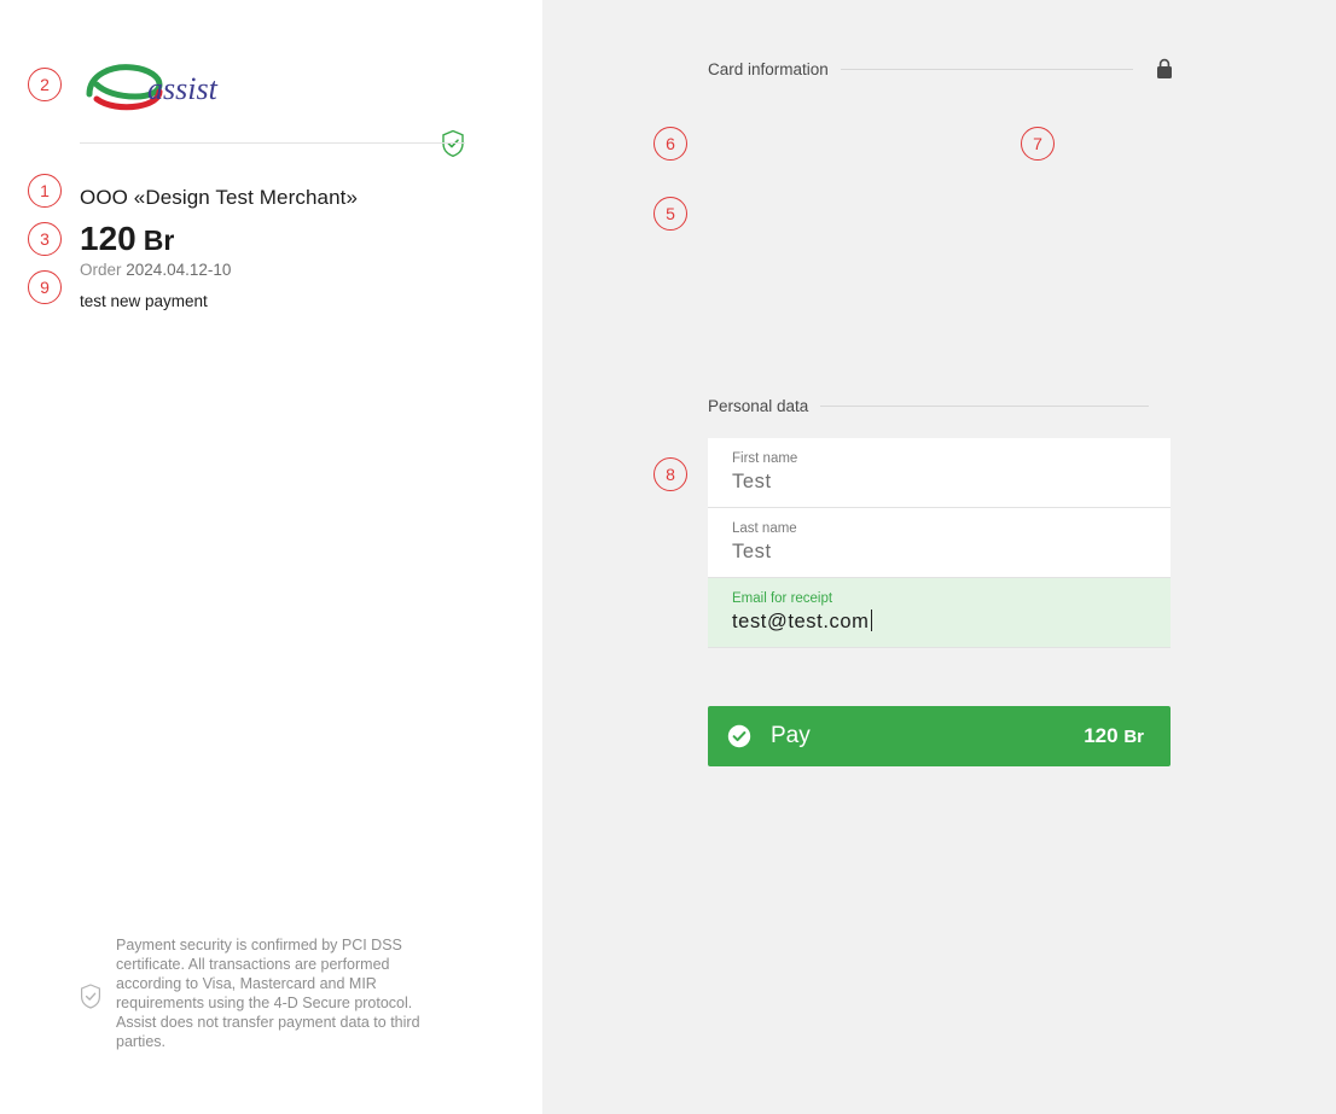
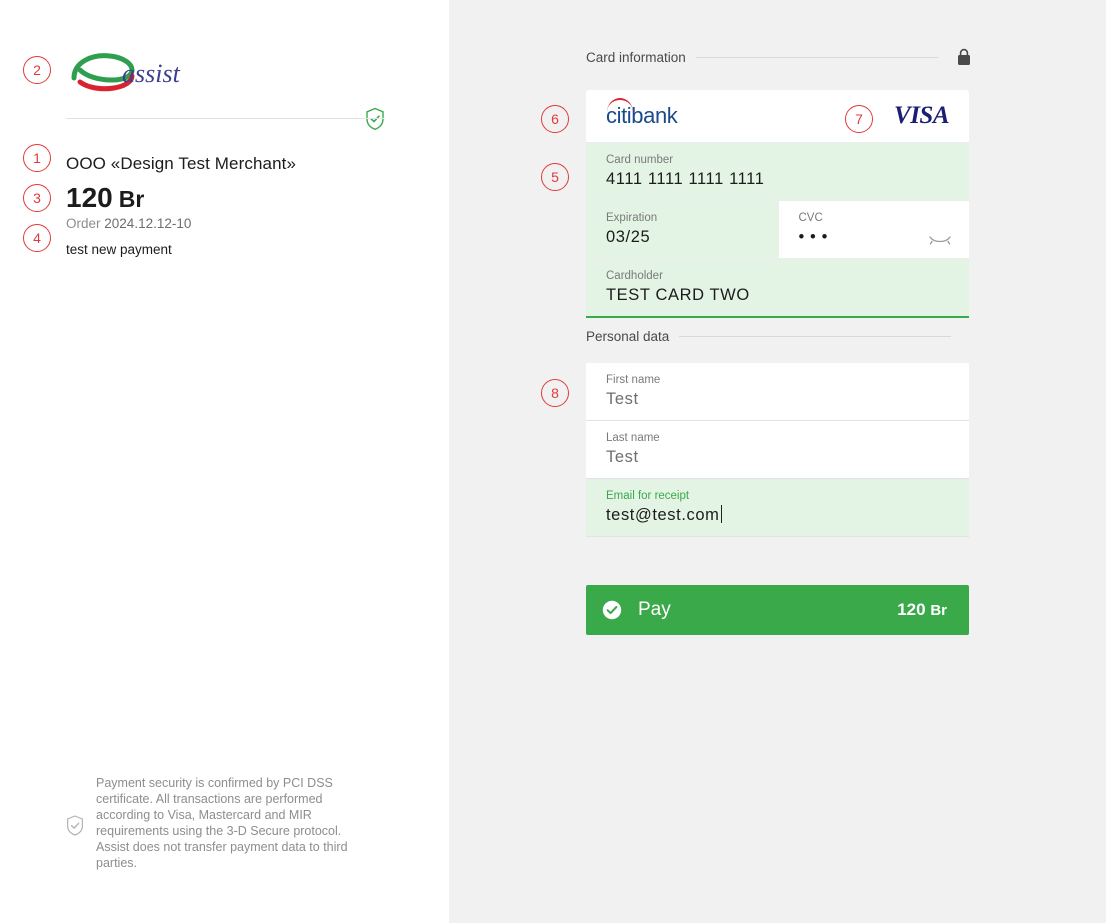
  assist
  OOO «Design Test Merchant»
  120 Br
- Order 2024.04.12-10
+ Order 2024.12.12-10
  test new payment
- Payment security is confirmed by PCI DSS certificate. All transactions are performed according to Visa, Mastercard and MIR requirements using the 4-D Secure protocol. Assist does not transfer payment data to third parties.
+ Payment security is confirmed by PCI DSS certificate. All transactions are performed according to Visa, Mastercard and MIR requirements using the 3-D Secure protocol. Assist does not transfer payment data to third parties.
  Card information
+ citibank
+ VISA
+ Card number
+ 4111 1111 1111 1111
+ Expiration
+ 03/25
+ CVC
+ • • •
+ Cardholder
+ TEST CARD TWO
  Personal data
  First name
  Test
  Last name
  Test
  Email for receipt
  test@test.com
  Pay
  120 Br
  1
  2
  3
- 9
+ 4
  5
  6
  7
  8
